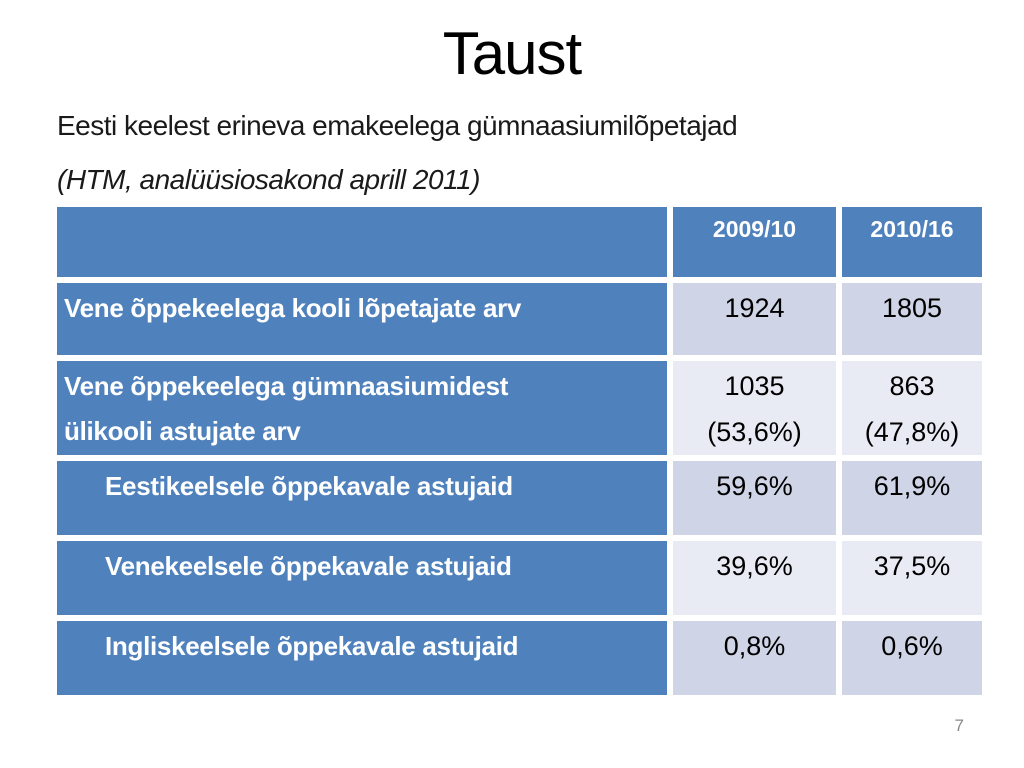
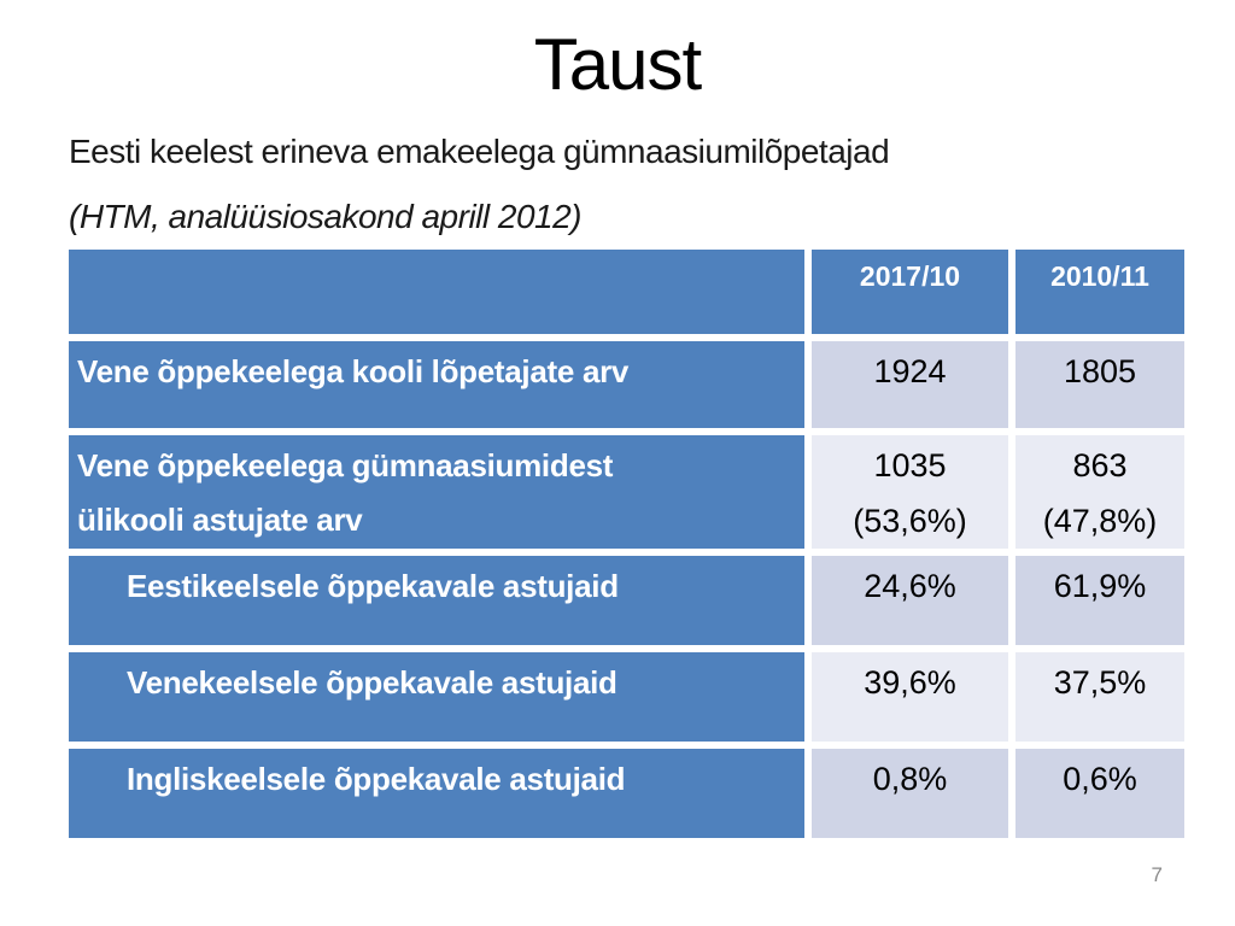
  Taust
  Eesti keelest erineva emakeelega gümnaasiumilõpetajad
- (HTM, analüüsiosakond aprill 2011)
+ (HTM, analüüsiosakond aprill 2012)
- 2009/10
+ 2017/10
- 2010/16
+ 2010/11
  Vene õppekeelega kooli lõpetajate arv
  1924
  1805
  Vene õppekeelega gümnaasiumidest
  ülikooli astujate arv
  1035
  (53,6%)
  863
  (47,8%)
  Eestikeelsele õppekavale astujaid
- 59,6%
+ 24,6%
  61,9%
  Venekeelsele õppekavale astujaid
  39,6%
  37,5%
  Ingliskeelsele õppekavale astujaid
  0,8%
  0,6%
  7
